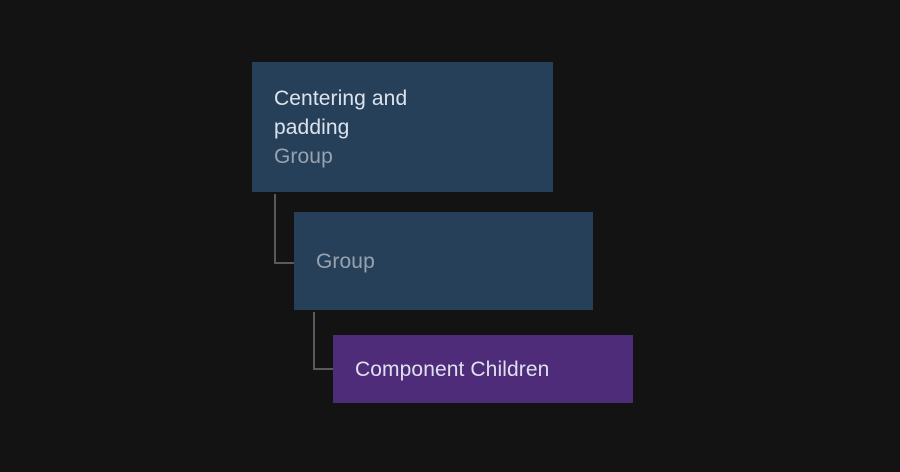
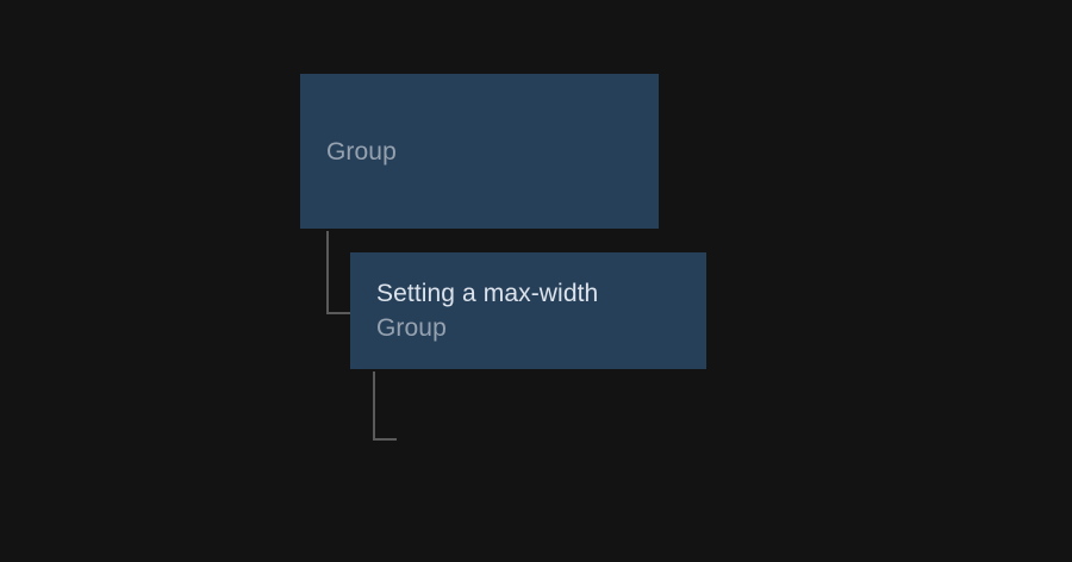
- Centering and
- padding
  Group
+ Setting a max-width
  Group
- Component Children
